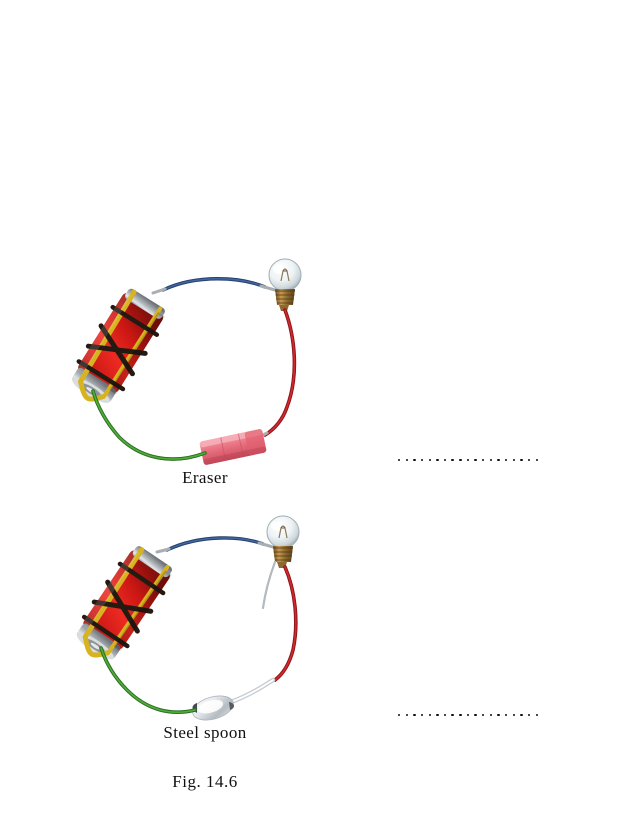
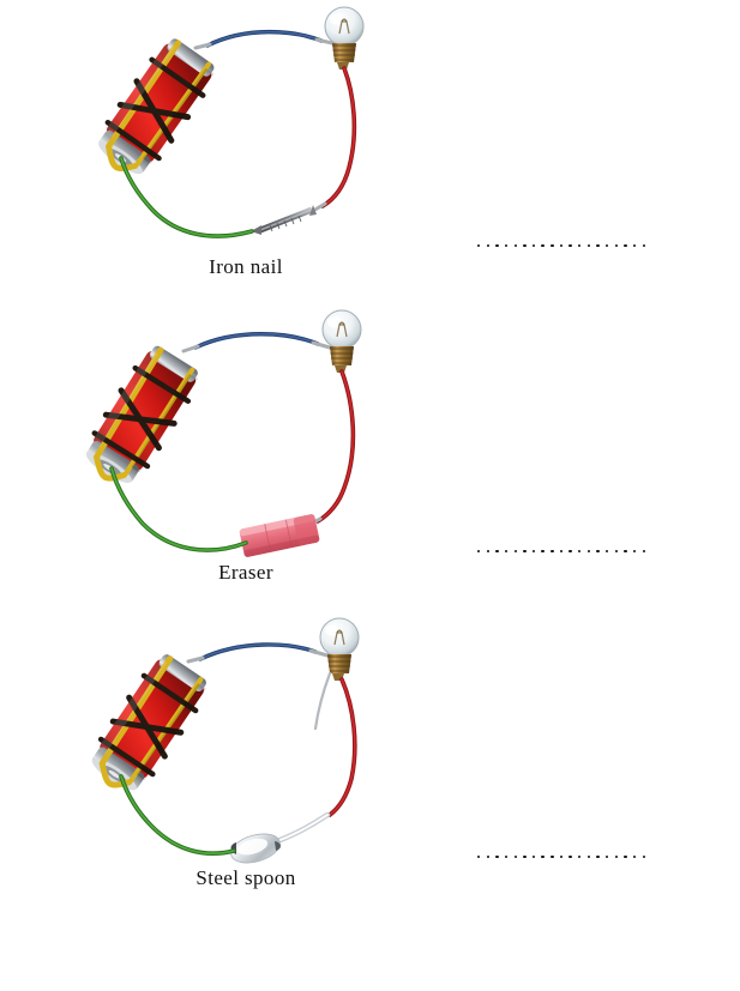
+ Iron nail
  Eraser
  Steel spoon
- Fig. 14.6
